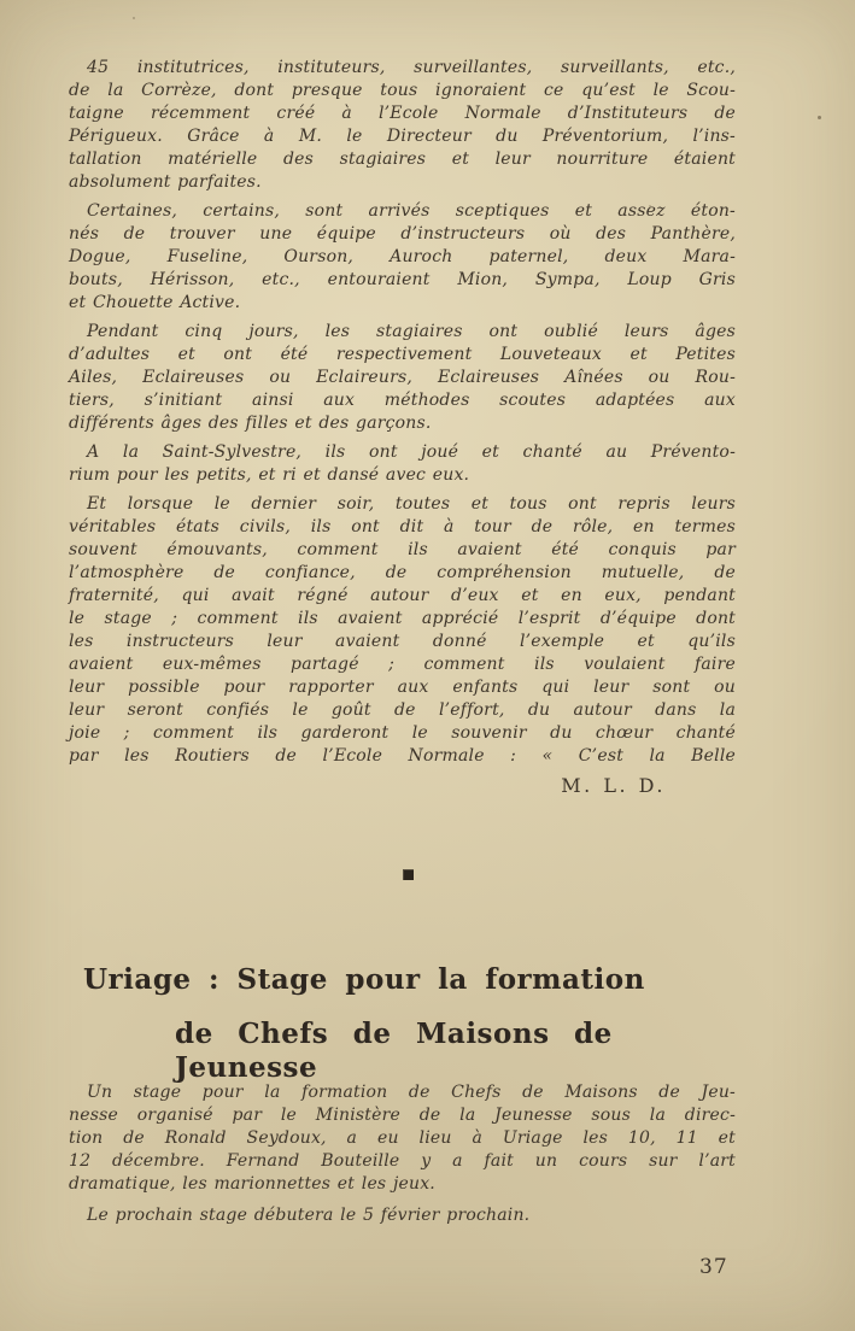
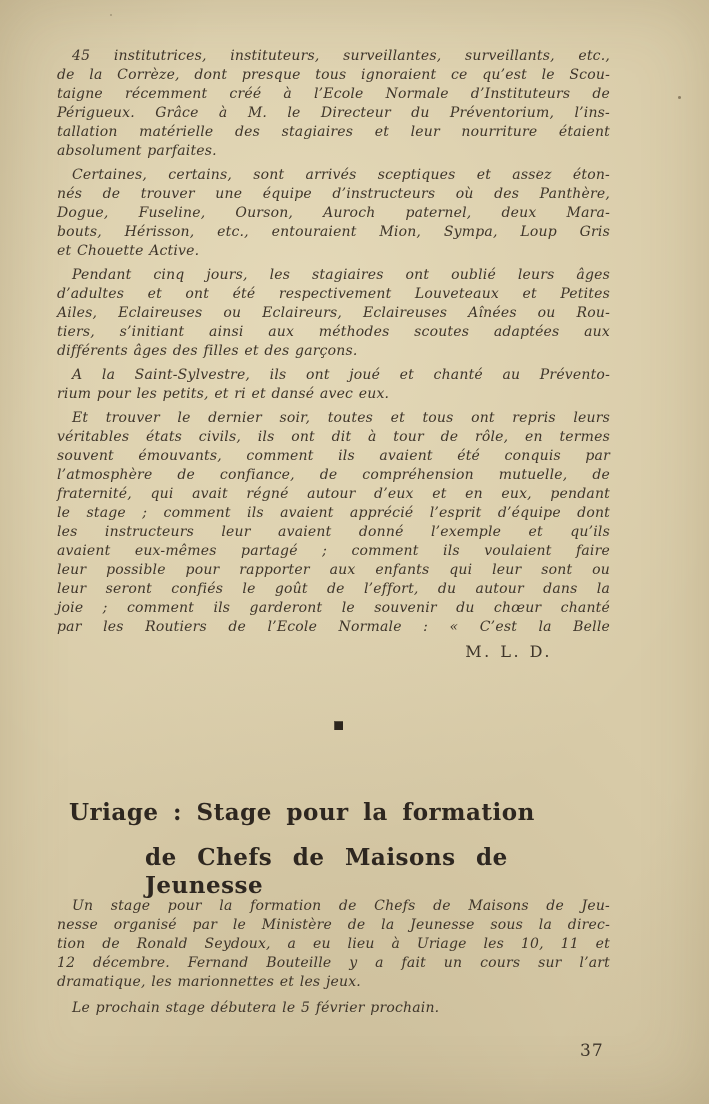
  45 institutrices, instituteurs, surveillantes, surveillants, etc.,
  de la Corrèze, dont presque tous ignoraient ce qu’est le Scou-
  taigne récemment créé à l’Ecole Normale d’Instituteurs de
  Périgueux. Grâce à M. le Directeur du Préventorium, l’ins-
  tallation matérielle des stagiaires et leur nourriture étaient
  absolument parfaites.
  Certaines, certains, sont arrivés sceptiques et assez éton-
  nés de trouver une équipe d’instructeurs où des Panthère,
  Dogue, Fuseline, Ourson, Auroch paternel, deux Mara-
  bouts, Hérisson, etc., entouraient Mion, Sympa, Loup Gris
  et Chouette Active.
  Pendant cinq jours, les stagiaires ont oublié leurs âges
  d’adultes et ont été respectivement Louveteaux et Petites
  Ailes, Eclaireuses ou Eclaireurs, Eclaireuses Aînées ou Rou-
  tiers, s’initiant ainsi aux méthodes scoutes adaptées aux
  différents âges des filles et des garçons.
  A la Saint-Sylvestre, ils ont joué et chanté au Prévento-
  rium pour les petits, et ri et dansé avec eux.
- Et lorsque le dernier soir, toutes et tous ont repris leurs
+ Et trouver le dernier soir, toutes et tous ont repris leurs
  véritables états civils, ils ont dit à tour de rôle, en termes
  souvent émouvants, comment ils avaient été conquis par
  l’atmosphère de confiance, de compréhension mutuelle, de
  fraternité, qui avait régné autour d’eux et en eux, pendant
  le stage ; comment ils avaient apprécié l’esprit d’équipe dont
  les instructeurs leur avaient donné l’exemple et qu’ils
  avaient eux-mêmes partagé ; comment ils voulaient faire
  leur possible pour rapporter aux enfants qui leur sont ou
  leur seront confiés le goût de l’effort, du autour dans la
  joie ; comment ils garderont le souvenir du chœur chanté
  par les Routiers de l’Ecole Normale : « C’est la Belle
  M. L. D.
  Uriage : Stage pour la formation
  de Chefs de Maisons de Jeunesse
  Un stage pour la formation de Chefs de Maisons de Jeu-
  nesse organisé par le Ministère de la Jeunesse sous la direc-
  tion de Ronald Seydoux, a eu lieu à Uriage les 10, 11 et
  12 décembre. Fernand Bouteille y a fait un cours sur l’art
  dramatique, les marionnettes et les jeux.
  Le prochain stage débutera le 5 février prochain.
  37
